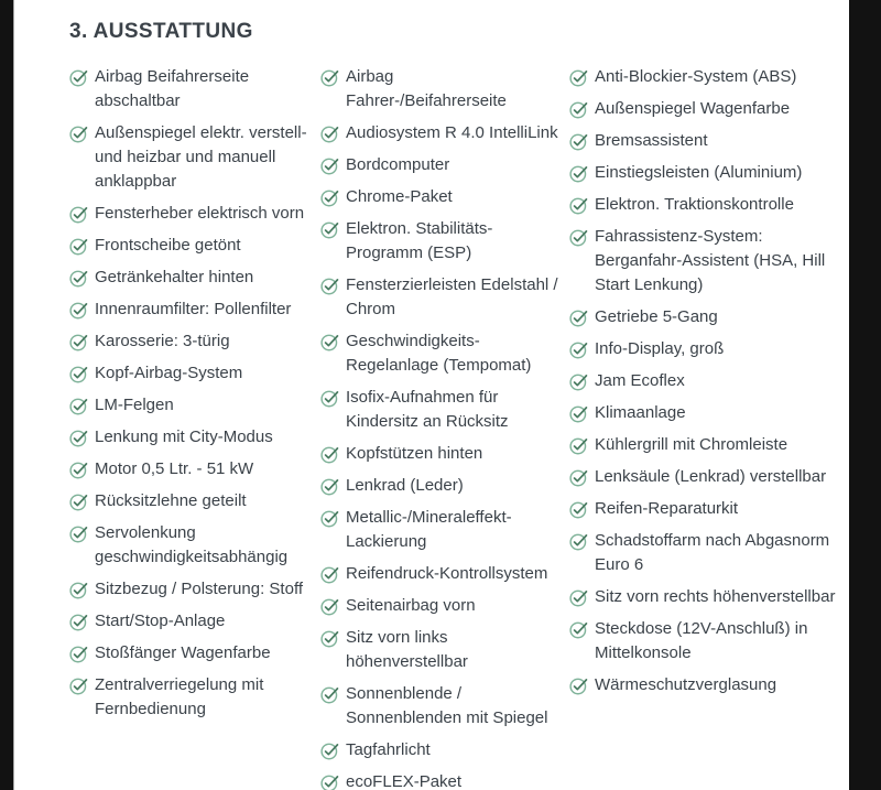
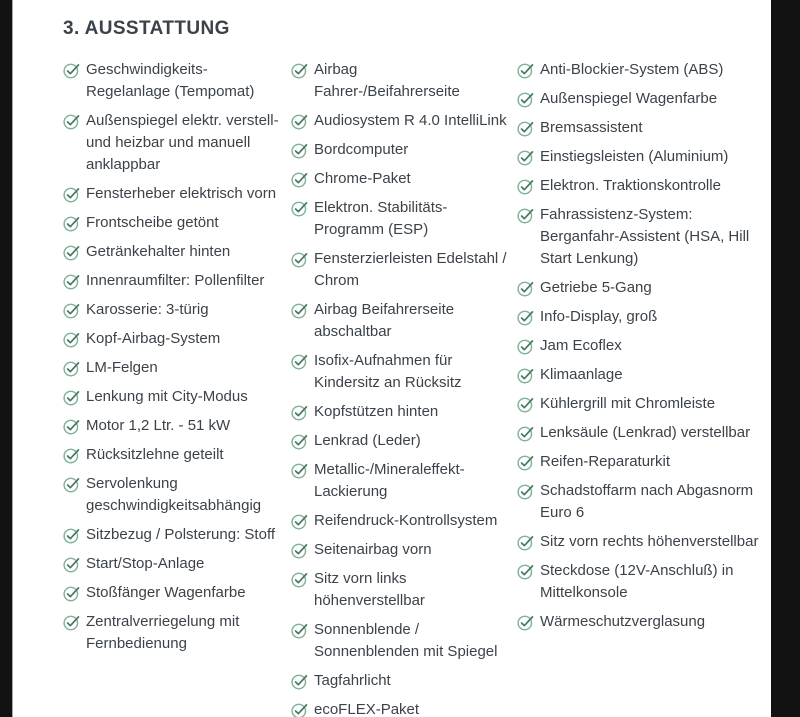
  3. AUSSTATTUNG
- Airbag Beifahrerseite abschaltbar
+ Geschwindigkeits-Regelanlage (Tempomat)
  Außenspiegel elektr. verstell- und heizbar und manuell anklappbar
  Fensterheber elektrisch vorn
  Frontscheibe getönt
  Getränkehalter hinten
  Innenraumfilter: Pollenfilter
  Karosserie: 3-türig
  Kopf-Airbag-System
  LM-Felgen
  Lenkung mit City-Modus
- Motor 0,5 Ltr. - 51 kW
+ Motor 1,2 Ltr. - 51 kW
  Rücksitzlehne geteilt
  Servolenkung geschwindigkeitsabhängig
  Sitzbezug / Polsterung: Stoff
  Start/Stop-Anlage
  Stoßfänger Wagenfarbe
  Zentralverriegelung mit Fernbedienung
  Airbag Fahrer-/Beifahrerseite
  Audiosystem R 4.0 IntelliLink
  Bordcomputer
  Chrome-Paket
  Elektron. Stabilitäts-Programm (ESP)
  Fensterzierleisten Edelstahl / Chrom
- Geschwindigkeits-Regelanlage (Tempomat)
+ Airbag Beifahrerseite abschaltbar
  Isofix-Aufnahmen für Kindersitz an Rücksitz
  Kopfstützen hinten
  Lenkrad (Leder)
  Metallic-/Mineraleffekt-Lackierung
  Reifendruck-Kontrollsystem
  Seitenairbag vorn
  Sitz vorn links höhenverstellbar
  Sonnenblende / Sonnenblenden mit Spiegel
  Tagfahrlicht
  ecoFLEX-Paket
  Anti-Blockier-System (ABS)
  Außenspiegel Wagenfarbe
  Bremsassistent
  Einstiegsleisten (Aluminium)
  Elektron. Traktionskontrolle
  Fahrassistenz-System: Berganfahr-Assistent (HSA, Hill Start Lenkung)
  Getriebe 5-Gang
  Info-Display, groß
  Jam Ecoflex
  Klimaanlage
  Kühlergrill mit Chromleiste
  Lenksäule (Lenkrad) verstellbar
  Reifen-Reparaturkit
  Schadstoffarm nach Abgasnorm Euro 6
  Sitz vorn rechts höhenverstellbar
  Steckdose (12V-Anschluß) in Mittelkonsole
  Wärmeschutzverglasung
